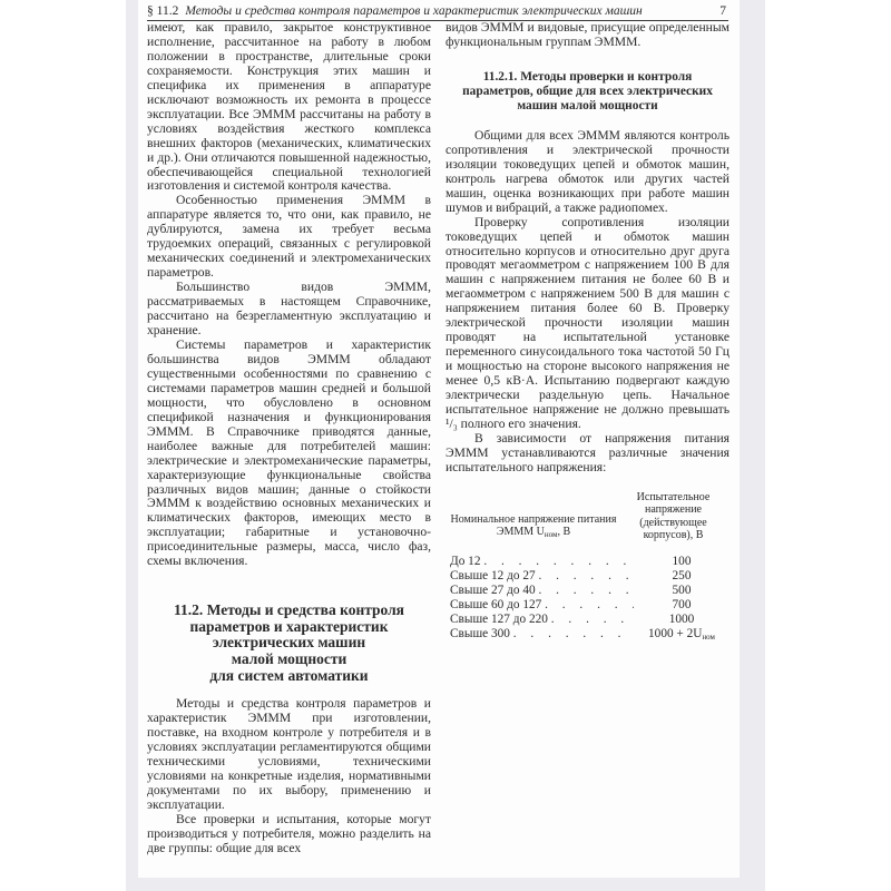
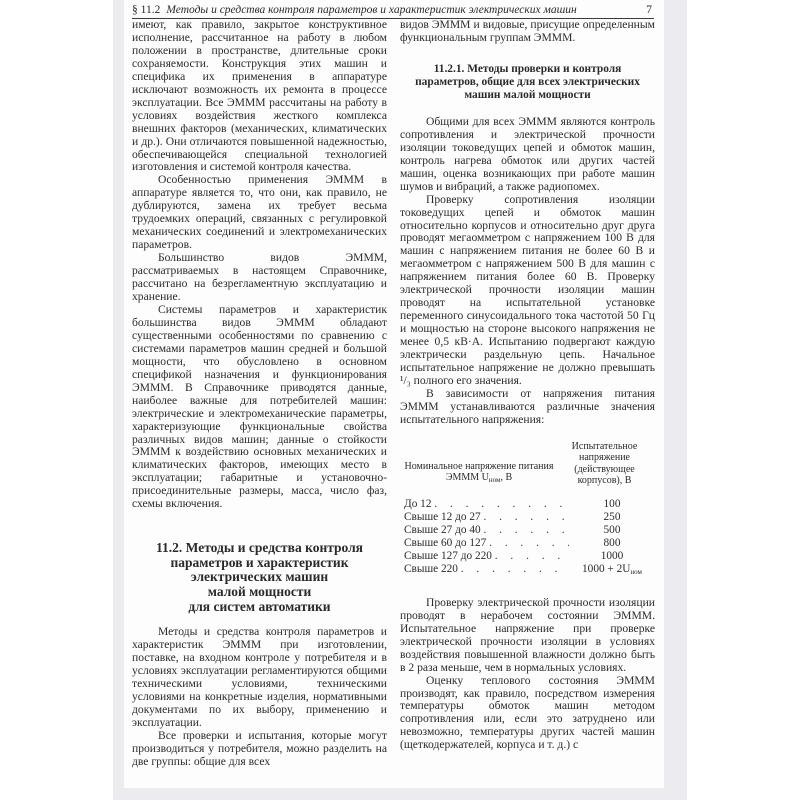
  § 11.2
  Методы и средства контроля параметров и характеристик электрических машин
  7
  имеют, как правило, закрытое конструктивное исполнение, рассчитанное на работу в любом положении в пространстве, длительные сроки сохраняемости. Конструкция этих машин и специфика их применения в аппаратуре исключают возможность их ремонта в процессе эксплуатации. Все ЭМММ рассчитаны на работу в условиях воздействия жесткого комплекса внешних факторов (механических, климатических и др.). Они отличаются повышенной надежностью, обеспечивающейся специальной технологией изготовления и системой контроля качества.
  Особенностью применения ЭМММ в аппаратуре является то, что они, как правило, не дублируются, замена их требует весьма трудоемких операций, связанных с регулировкой механических соединений и электромеханических параметров.
  Большинство видов ЭМММ, рассматриваемых в настоящем Справочнике, рассчитано на безрегламентную эксплуатацию и хранение.
  Системы параметров и характеристик большинства видов ЭМММ обладают существенными особенностями по сравнению с системами параметров машин средней и большой мощности, что обусловлено в основном спецификой назначения и функционирования ЭМММ. В Справочнике приводятся данные, наиболее важные для потребителей машин: электрические и электромеханические параметры, характеризующие функциональные свойства различных видов машин; данные о стойкости ЭМММ к воздействию основных механических и климатических факторов, имеющих место в эксплуатации; габаритные и установочно-присоединительные размеры, масса, число фаз, схемы включения.
  11.2. Методы и средства контроля
  параметров и характеристик
  электрических машин
  малой мощности
  для систем автоматики
  Методы и средства контроля параметров и характеристик ЭМММ при изготовлении, поставке, на входном контроле у потребителя и в условиях эксплуатации регламентируются общими техническими условиями, техническими условиями на конкретные изделия, нормативными документами по их выбору, применению и эксплуатации.
  Все проверки и испытания, которые могут производиться у потребителя, можно разделить на две группы: общие для всех
  видов ЭМММ и видовые, присущие определенным функциональным группам ЭМММ.
  11.2.1. Методы проверки и контроля
  параметров, общие для всех электрических
  машин малой мощности
  Общими для всех ЭМММ являются контроль сопротивления и электрической прочности изоляции токоведущих цепей и обмоток машин, контроль нагрева обмоток или других частей машин, оценка возникающих при работе машин шумов и вибраций, а также радиопомех.
  Проверку сопротивления изоляции токоведущих цепей и обмоток машин относительно корпусов и относительно друг друга проводят мегаомметром с напряжением 100 В для машин с напряжением питания не более 60 В и мегаомметром с напряжением 500 В для машин с напряжением питания более 60 В. Проверку электрической прочности изоляции машин проводят на испытательной установке переменного синусоидального тока частотой 50 Гц и мощностью на стороне высокого напряжения не менее 0,5 кВ·А. Испытанию подвергают каждую электрически раздельную цепь. Начальное испытательное напряжение не должно превышать ¹/₃ полного его значения.
  В зависимости от напряжения питания ЭМММ устанавливаются различные значения испытательного напряжения:
  Номинальное напряжение питания ЭММM Uном, В
  Испытательное напряжение (действующее корпусов), В
  До 12 . . . . . . . . .
  100
  Свыше 12 до 27 . . . . . .
  250
  Свыше 27 до 40 . . . . . .
  500
  Свыше 60 до 127 . . . . .
- 700
+ 800
  Свыше 127 до 220 . . . . .
  1000
- Свыше 300 . . . . . . .
+ Свыше 220 . . . . . . .
  1000 + 2Uном
+ Проверку электрической прочности изоляции проводят в нерабочем состоянии ЭМММ. Испытательное напряжение при проверке электрической прочности изоляции в условиях воздействия повышенной влажности должно быть в 2 раза меньше, чем в нормальных условиях.
+ Оценку теплового состояния ЭМММ производят, как правило, посредством измерения температуры обмоток машин методом сопротивления или, если это затруднено или невозможно, температуры других частей машин (щеткодержателей, корпуса и т. д.) с
